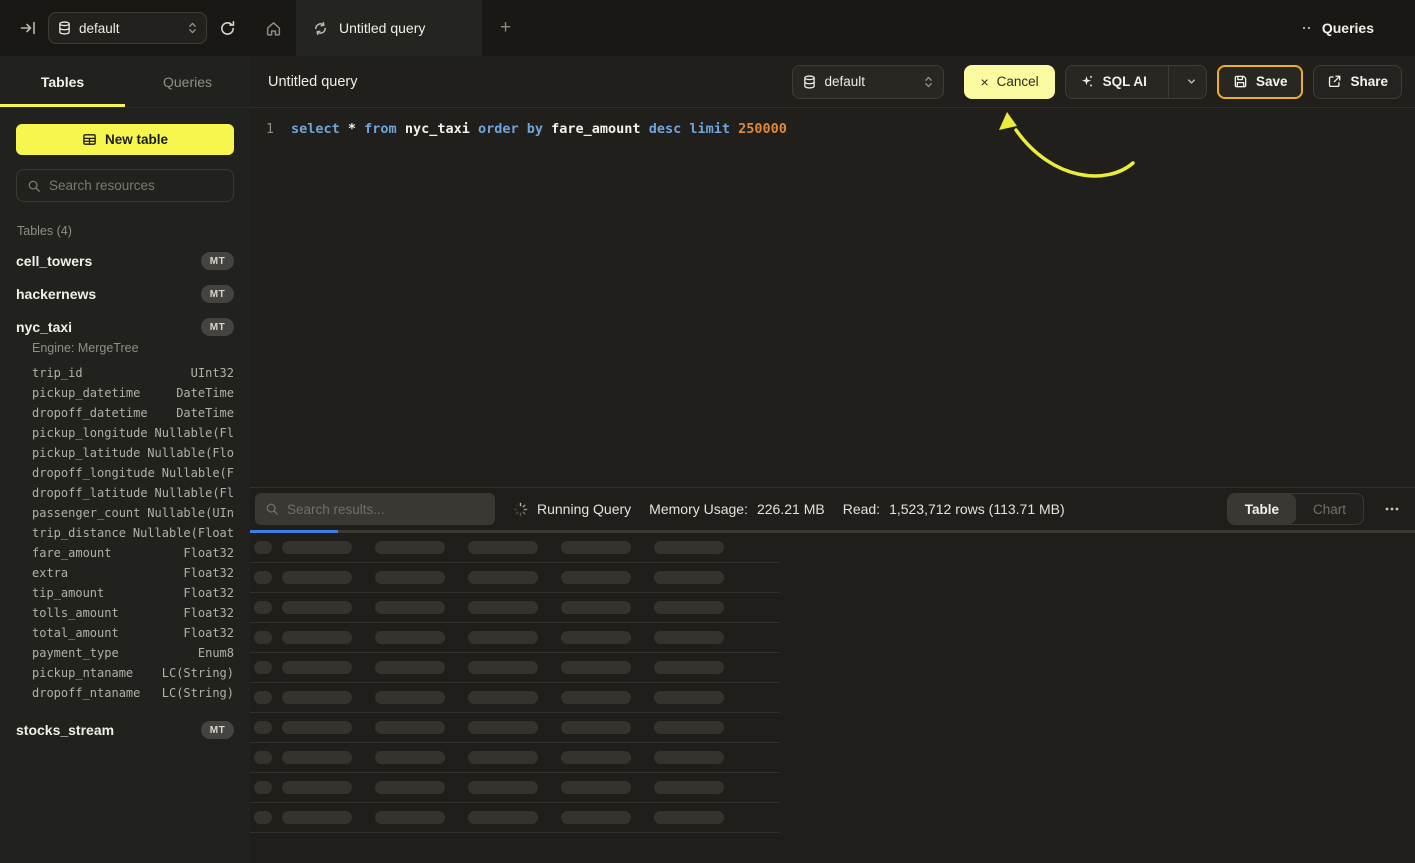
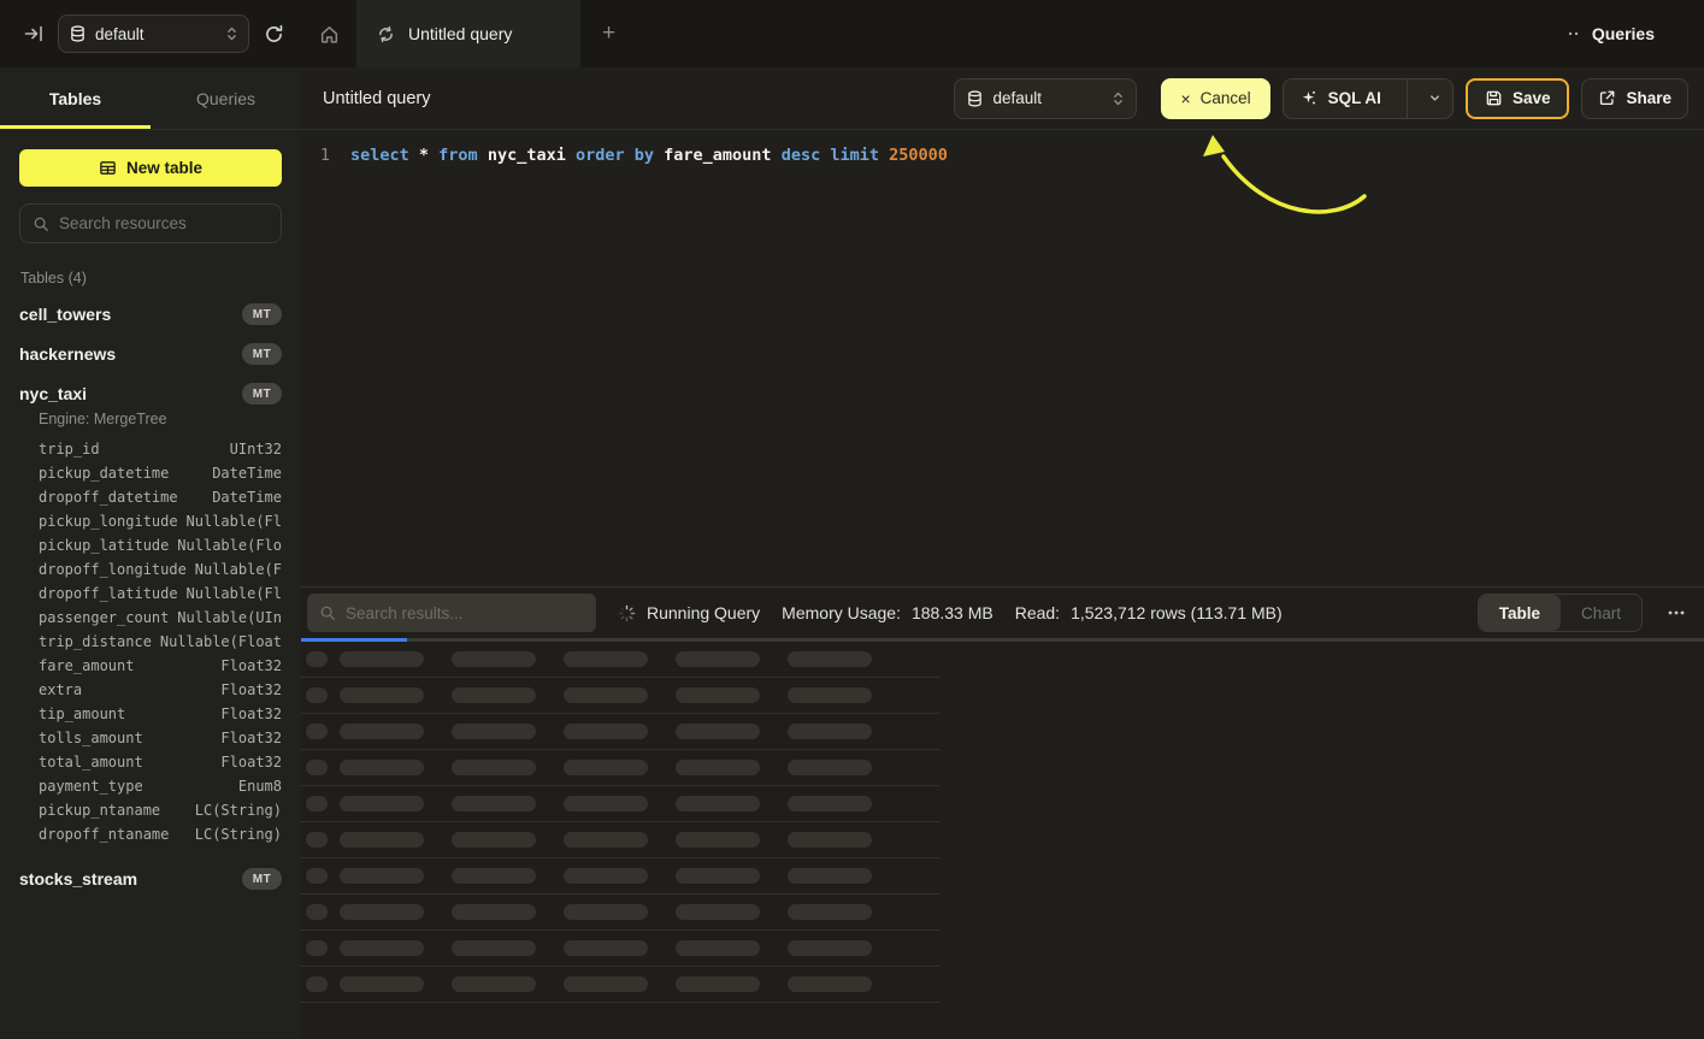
  default
  Untitled query
  +
  Queries
  Tables
  Queries
  New table
  Search resources
  Tables (4)
  cell_towers
  MT
  hackernews
  MT
  nyc_taxi
  MT
  Engine: MergeTree
  trip_id
  UInt32
  pickup_datetime
  DateTime
  dropoff_datetime
  DateTime
  pickup_longitude
  Nullable(Fl
  pickup_latitude
  Nullable(Flo
  dropoff_longitude
  Nullable(F
  dropoff_latitude
  Nullable(Fl
  passenger_count
  Nullable(UIn
  trip_distance
  Nullable(Float
  fare_amount
  Float32
  extra
  Float32
  tip_amount
  Float32
  tolls_amount
  Float32
  total_amount
  Float32
  payment_type
  Enum8
  pickup_ntaname
  LC(String)
  dropoff_ntaname
  LC(String)
  stocks_stream
  MT
  Untitled query
  default
  ×
  Cancel
  SQL AI
  Save
  Share
  1
  select * from nyc_taxi order by fare_amount desc limit 250000
  Search results...
  Running Query
  Memory Usage:
- 226.21 MB
+ 188.33 MB
  Read:
  1,523,712 rows (113.71 MB)
  Table
  Chart
